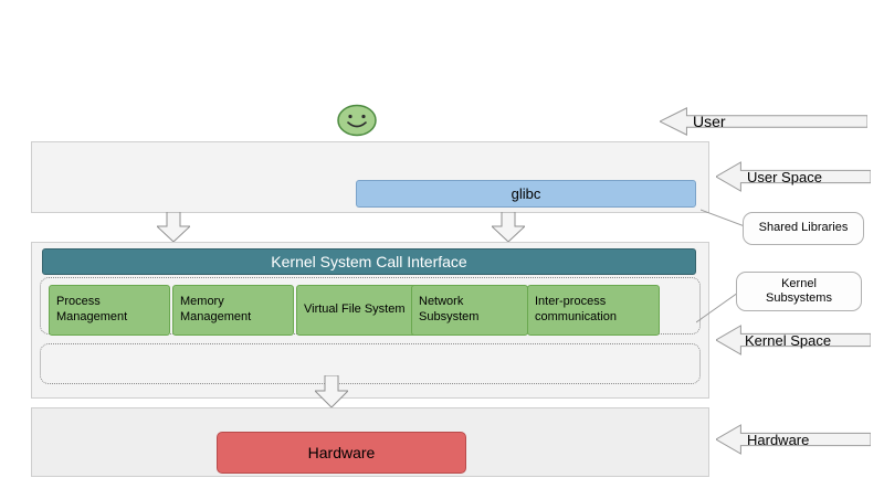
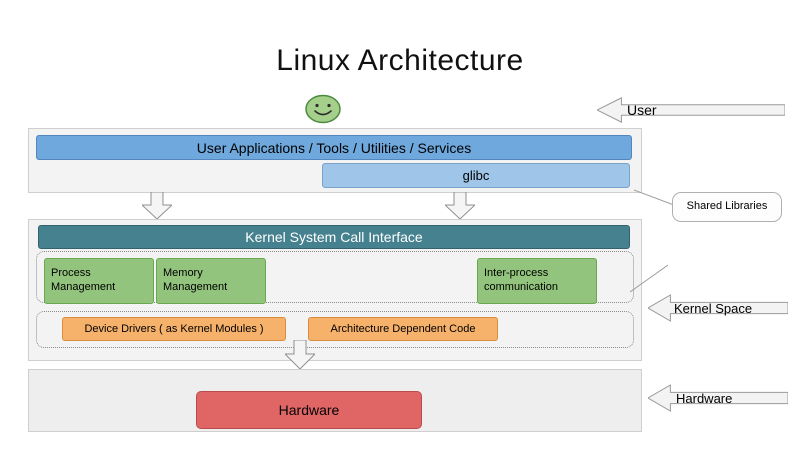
+ Linux Architecture
+ User Applications / Tools / Utilities / Services
  glibc
  Kernel System Call Interface
  Process Management
  Memory Management
- Virtual File System
- Network Subsystem
  Inter-process communication
+ Device Drivers ( as Kernel Modules )
+ Architecture Dependent Code
  Hardware
  User
- User Space
  Shared Libraries
- Kernel Subsystems
  Kernel Space
  Hardware
